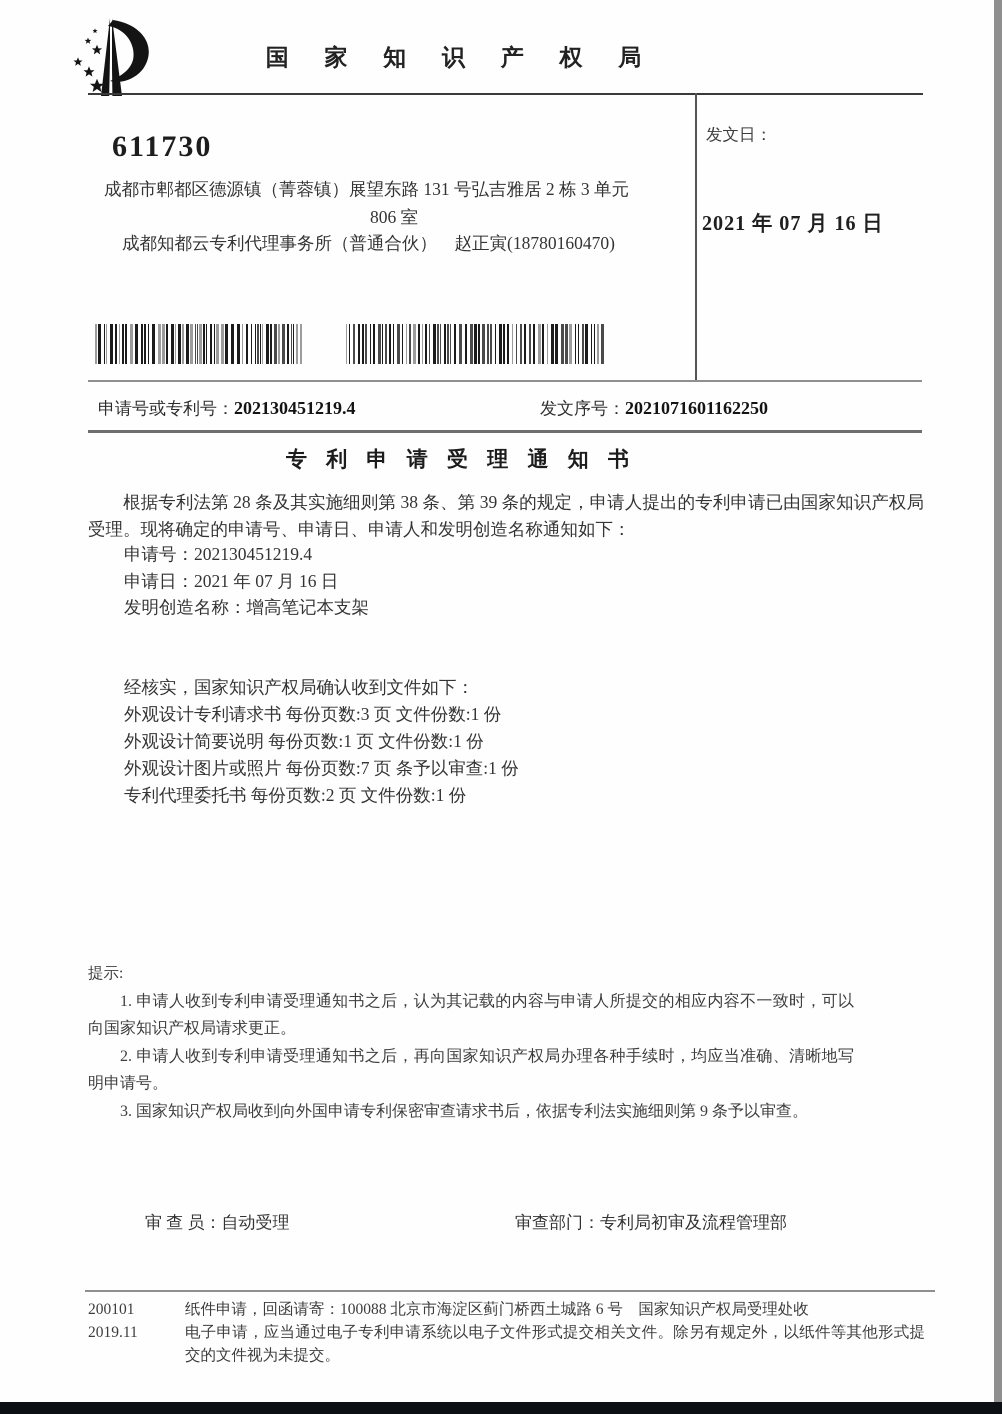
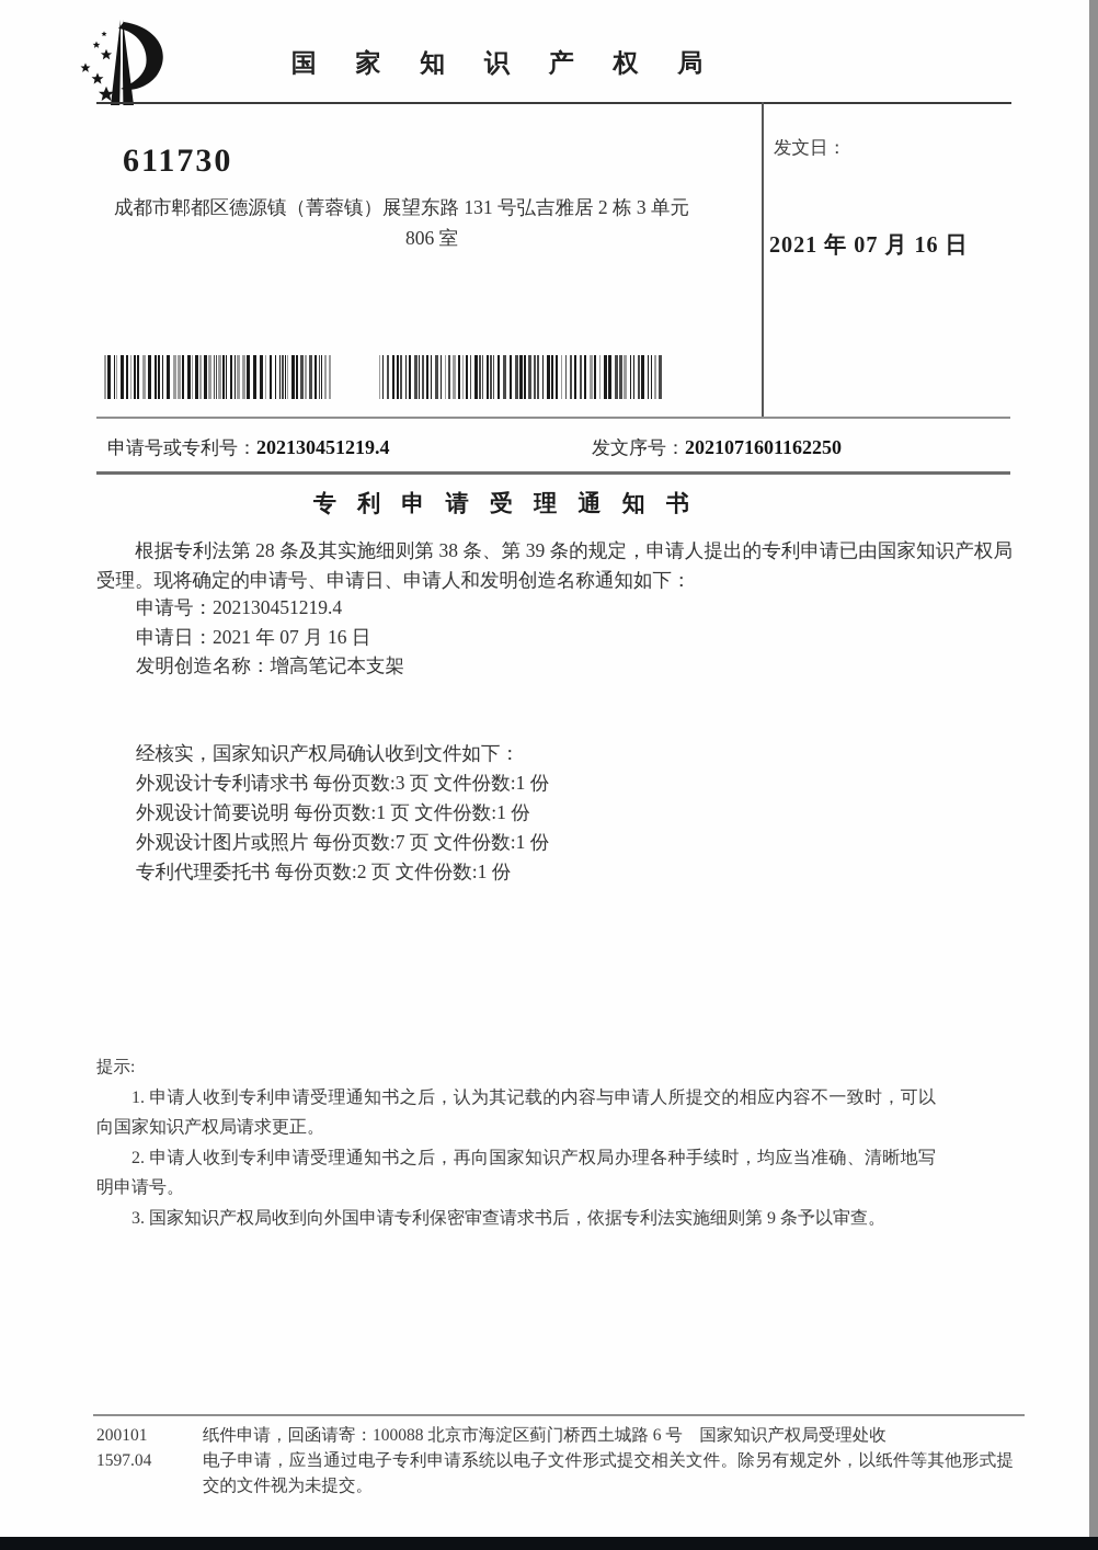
  国 家 知 识 产 权 局
  611730
  成都市郫都区德源镇（菁蓉镇）展望东路 131 号弘吉雅居 2 栋 3 单元
  806 室
- 成都知都云专利代理事务所（普通合伙） 赵正寅(18780160470)
  发文日：
  2021 年 07 月 16 日
  申请号或专利号：202130451219.4
  发文序号：2021071601162250
  专 利 申 请 受 理 通 知 书
  根据专利法第 28 条及其实施细则第 38 条、第 39 条的规定，申请人提出的专利申请已由国家知识产权局受理。现将确定的申请号、申请日、申请人和发明创造名称通知如下：
  申请号：202130451219.4
  申请日：2021 年 07 月 16 日
  发明创造名称：增高笔记本支架
  经核实，国家知识产权局确认收到文件如下：
  外观设计专利请求书 每份页数:3 页 文件份数:1 份
  外观设计简要说明 每份页数:1 页 文件份数:1 份
- 外观设计图片或照片 每份页数:7 页 条予以审查:1 份
+ 外观设计图片或照片 每份页数:7 页 文件份数:1 份
  专利代理委托书 每份页数:2 页 文件份数:1 份
  提示:
  1. 申请人收到专利申请受理通知书之后，认为其记载的内容与申请人所提交的相应内容不一致时，可以向国家知识产权局请求更正。
  2. 申请人收到专利申请受理通知书之后，再向国家知识产权局办理各种手续时，均应当准确、清晰地写明申请号。
  3. 国家知识产权局收到向外国申请专利保密审查请求书后，依据专利法实施细则第 9 条予以审查。
- 审 查 员：自动受理
- 审查部门：专利局初审及流程管理部
  200101
  纸件申请，回函请寄：100088 北京市海淀区蓟门桥西土城路 6 号 国家知识产权局受理处收
- 2019.11
+ 1597.04
  电子申请，应当通过电子专利申请系统以电子文件形式提交相关文件。除另有规定外，以纸件等其他形式提交的文件视为未提交。
